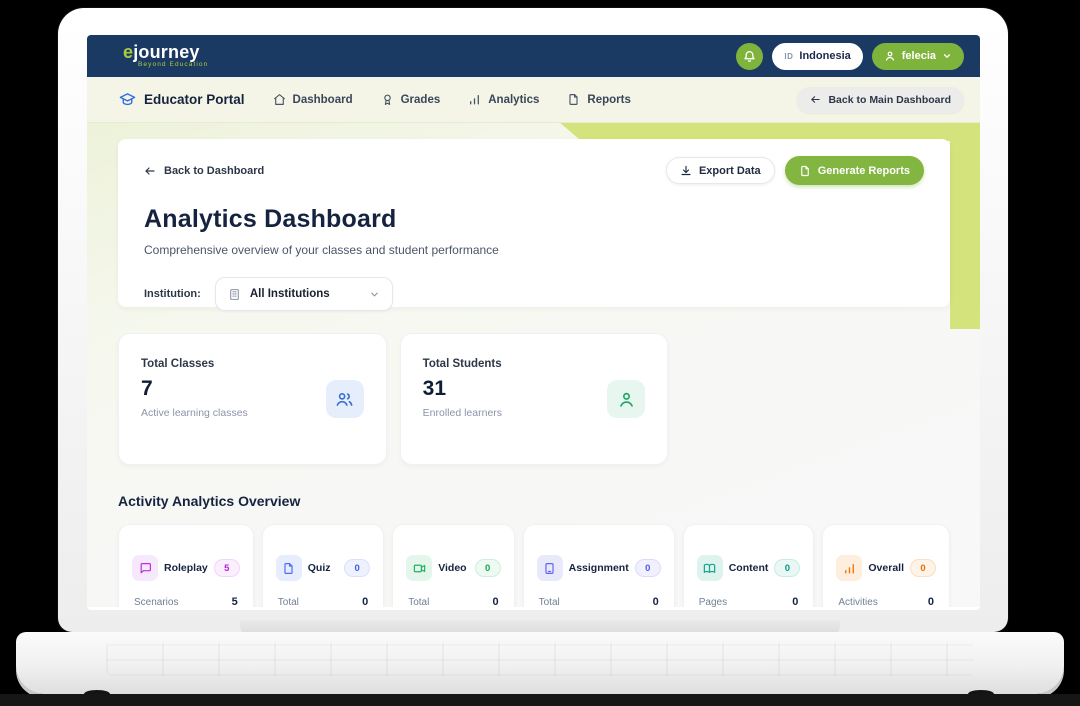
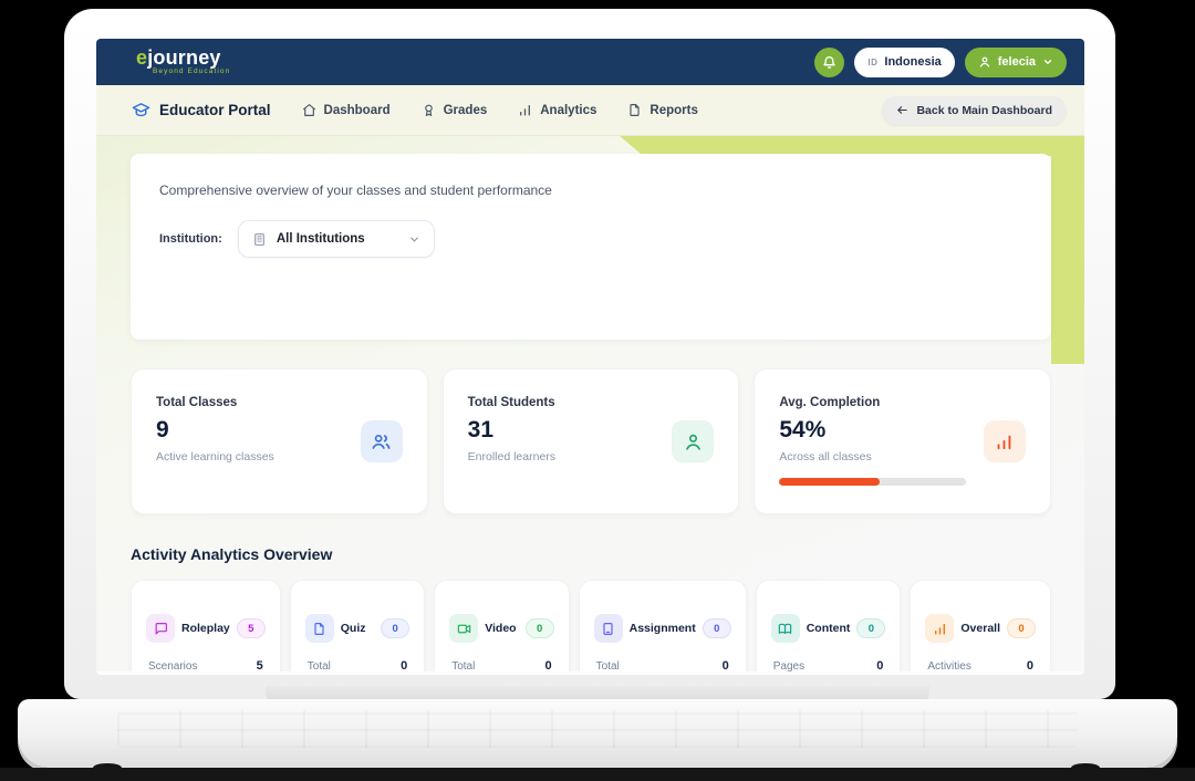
  ejourney
  ID
  Indonesia
  felecia
  Educator Portal
  Dashboard
  Grades
  Analytics
  Reports
  Back to Main Dashboard
- Back to Dashboard
- Export Data
- Generate Reports
- Analytics Dashboard
  Comprehensive overview of your classes and student performance
  Institution:
  All Institutions
  Total Classes
- 7
+ 9
  Active learning classes
  Total Students
  31
  Enrolled learners
+ Avg. Completion
+ 54%
+ Across all classes
  Activity Analytics Overview
  Roleplay
  5
  Scenarios
  5
  Quiz
  0
  Total
  0
  Video
  0
  Total
  0
  Assignment
  0
  Total
  0
  Content
  0
  Pages
  0
  Overall
  0
  Activities
  0
